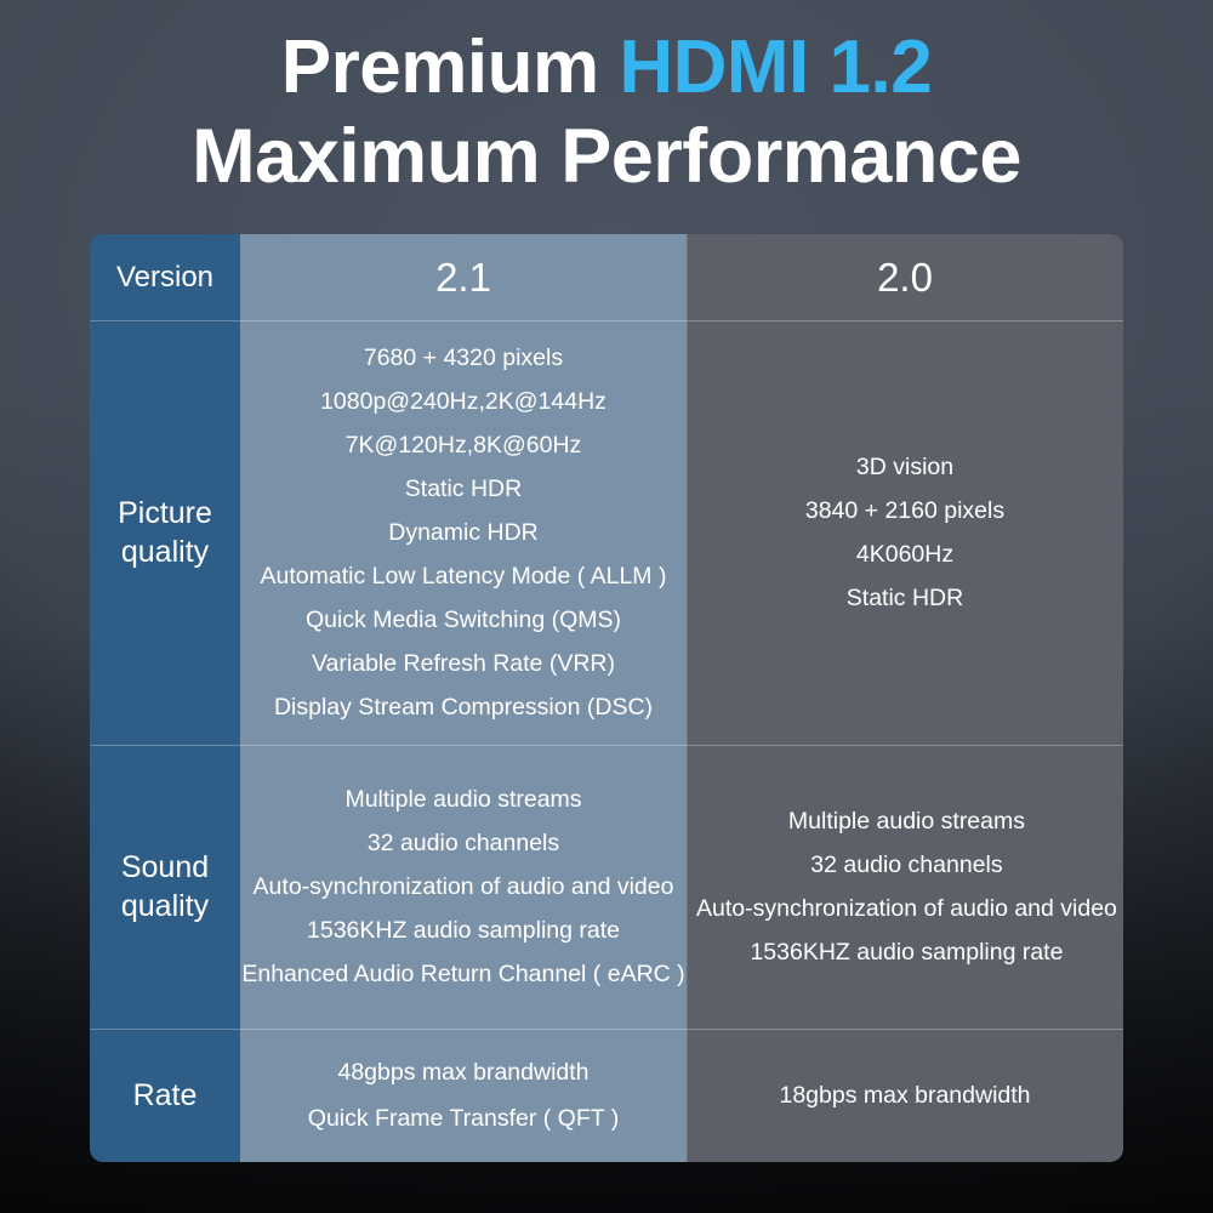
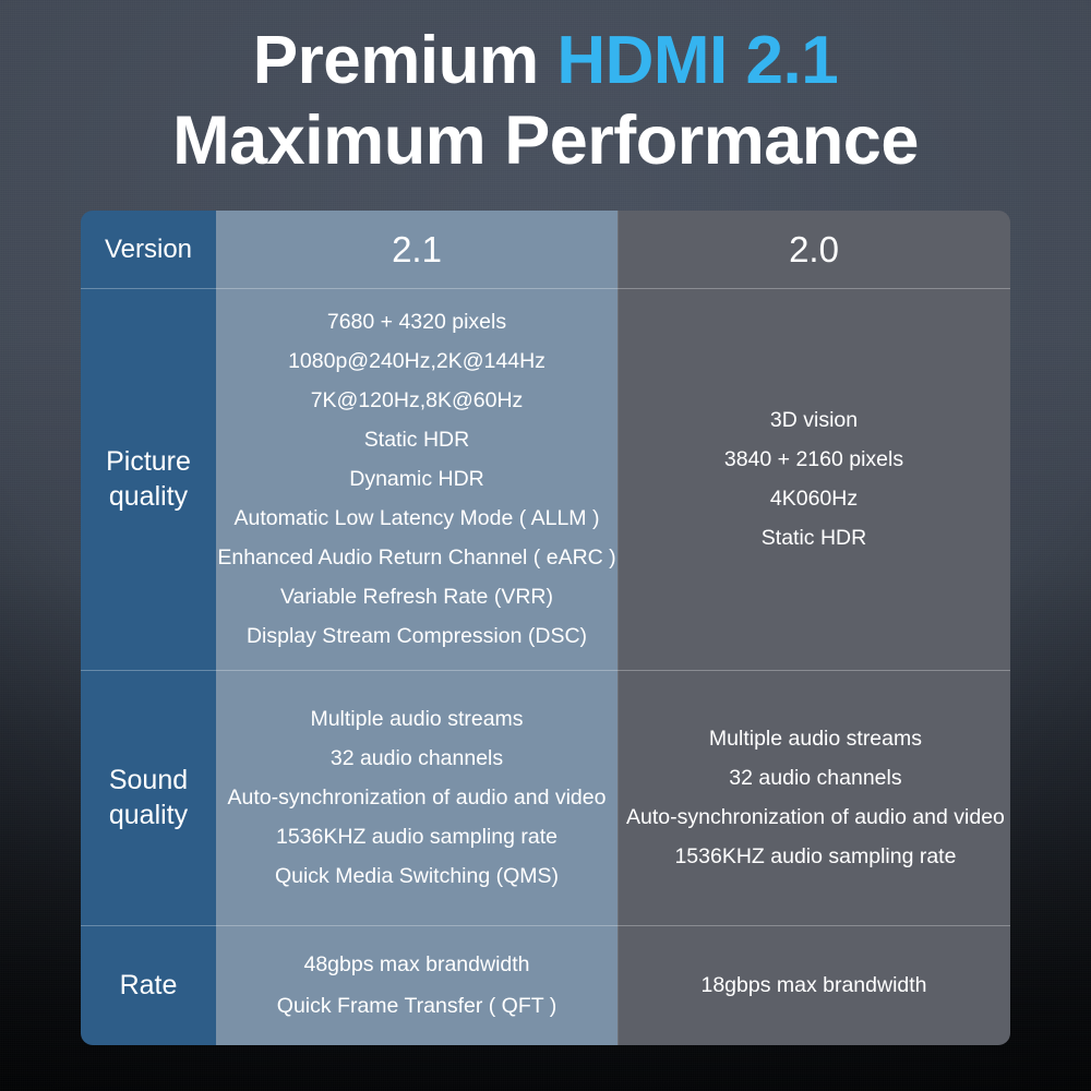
- Premium HDMI 1.2
+ Premium HDMI 2.1
  Maximum Performance
  Version
  2.1
  2.0
  Picture
  quality
  7680 + 4320 pixels
  1080p@240Hz,2K@144Hz
  7K@120Hz,8K@60Hz
  Static HDR
  Dynamic HDR
  Automatic Low Latency Mode ( ALLM )
- Quick Media Switching (QMS)
+ Enhanced Audio Return Channel ( eARC )
  Variable Refresh Rate (VRR)
  Display Stream Compression (DSC)
  3D vision
  3840 + 2160 pixels
  4K060Hz
  Static HDR
  Sound
  quality
  Multiple audio streams
  32 audio channels
  Auto-synchronization of audio and video
  1536KHZ audio sampling rate
- Enhanced Audio Return Channel ( eARC )
+ Quick Media Switching (QMS)
  Multiple audio streams
  32 audio channels
  Auto-synchronization of audio and video
  1536KHZ audio sampling rate
  Rate
  48gbps max brandwidth
  Quick Frame Transfer ( QFT )
  18gbps max brandwidth
